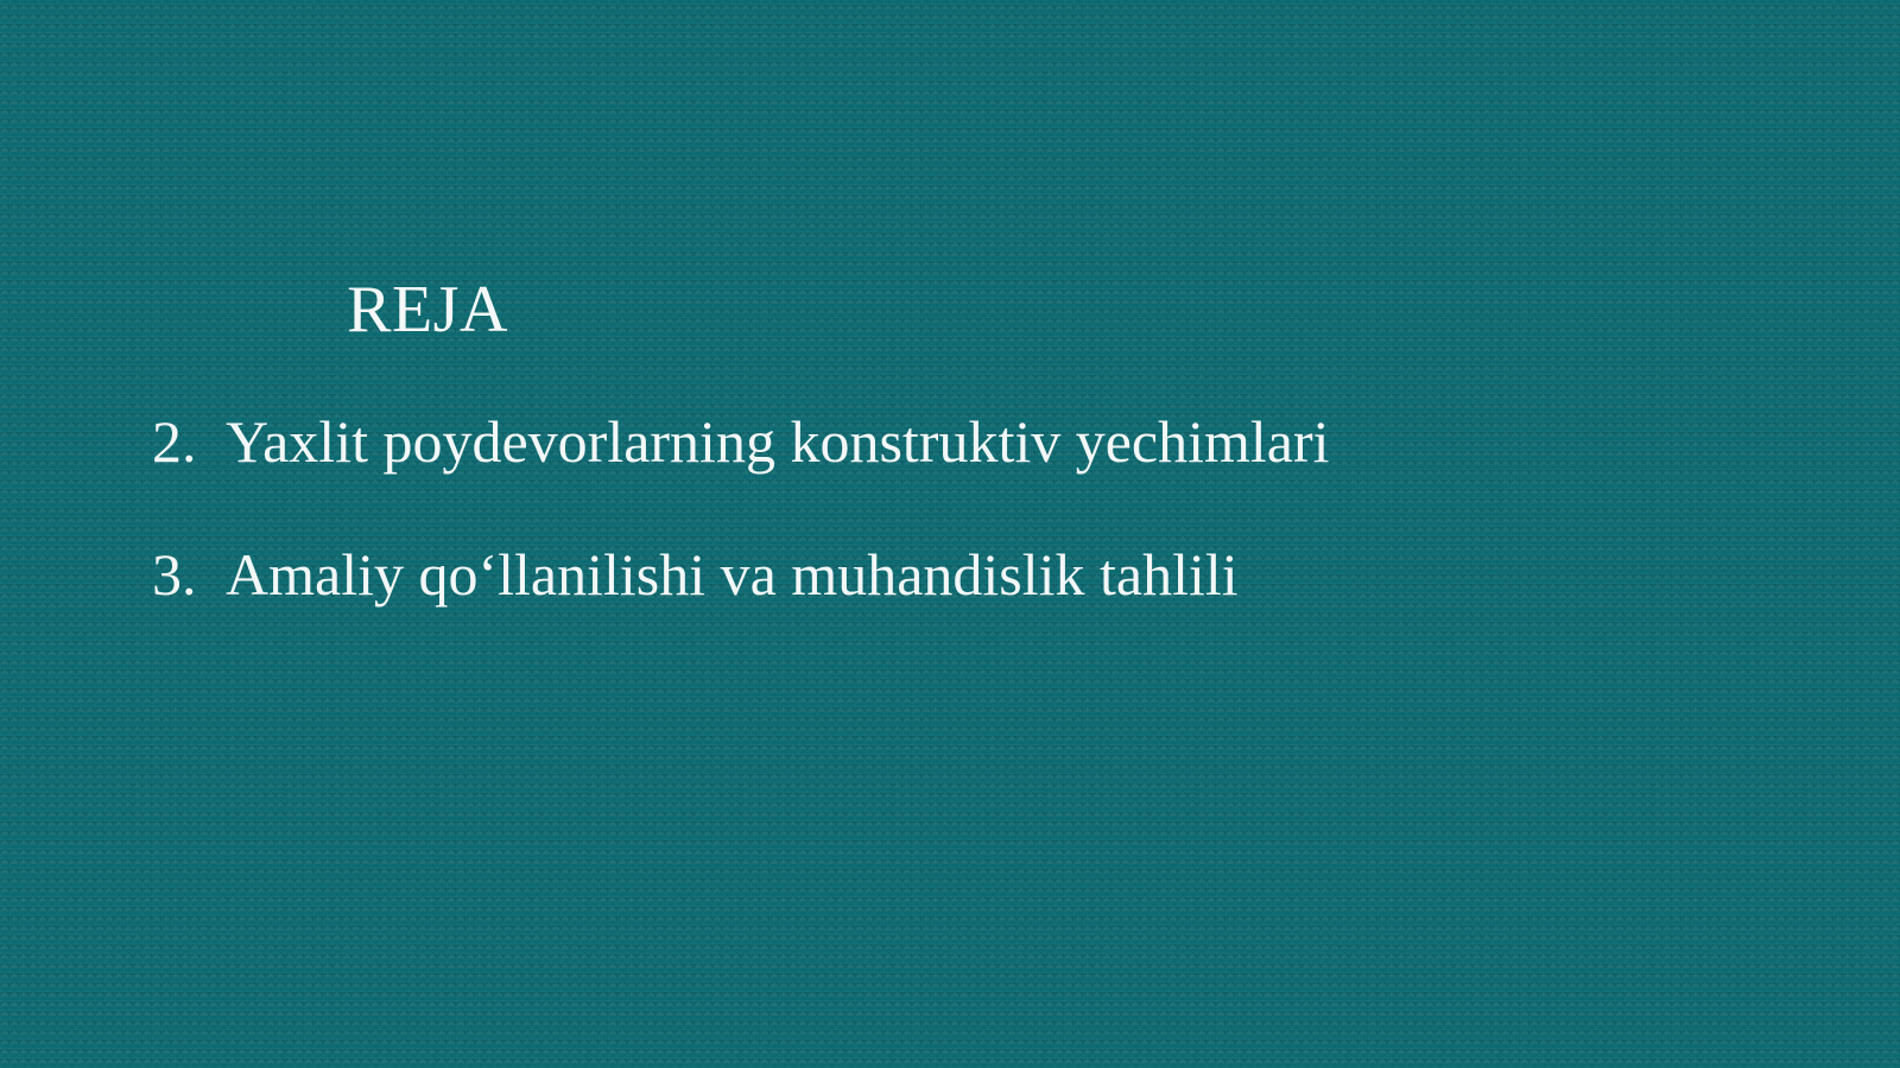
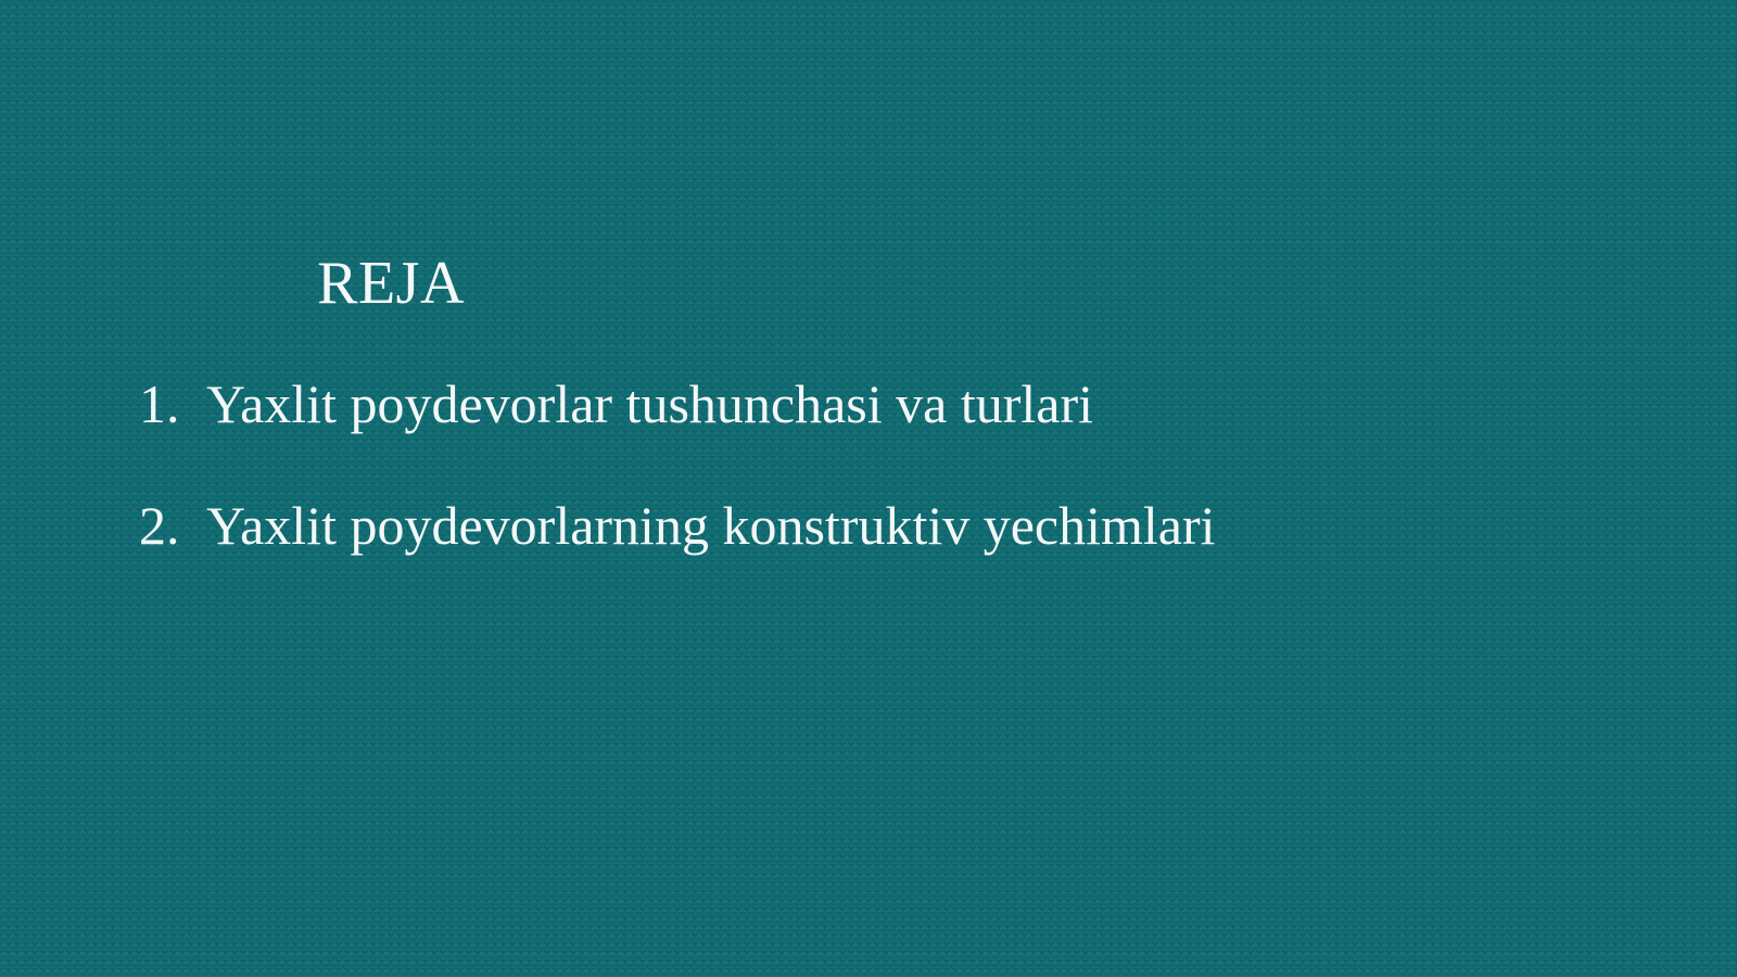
  REJA
+ 1.
+ Yaxlit poydevorlar tushunchasi va turlari
  2.
  Yaxlit poydevorlarning konstruktiv yechimlari
- 3.
- Amaliy qo‘llanilishi va muhandislik tahlili
